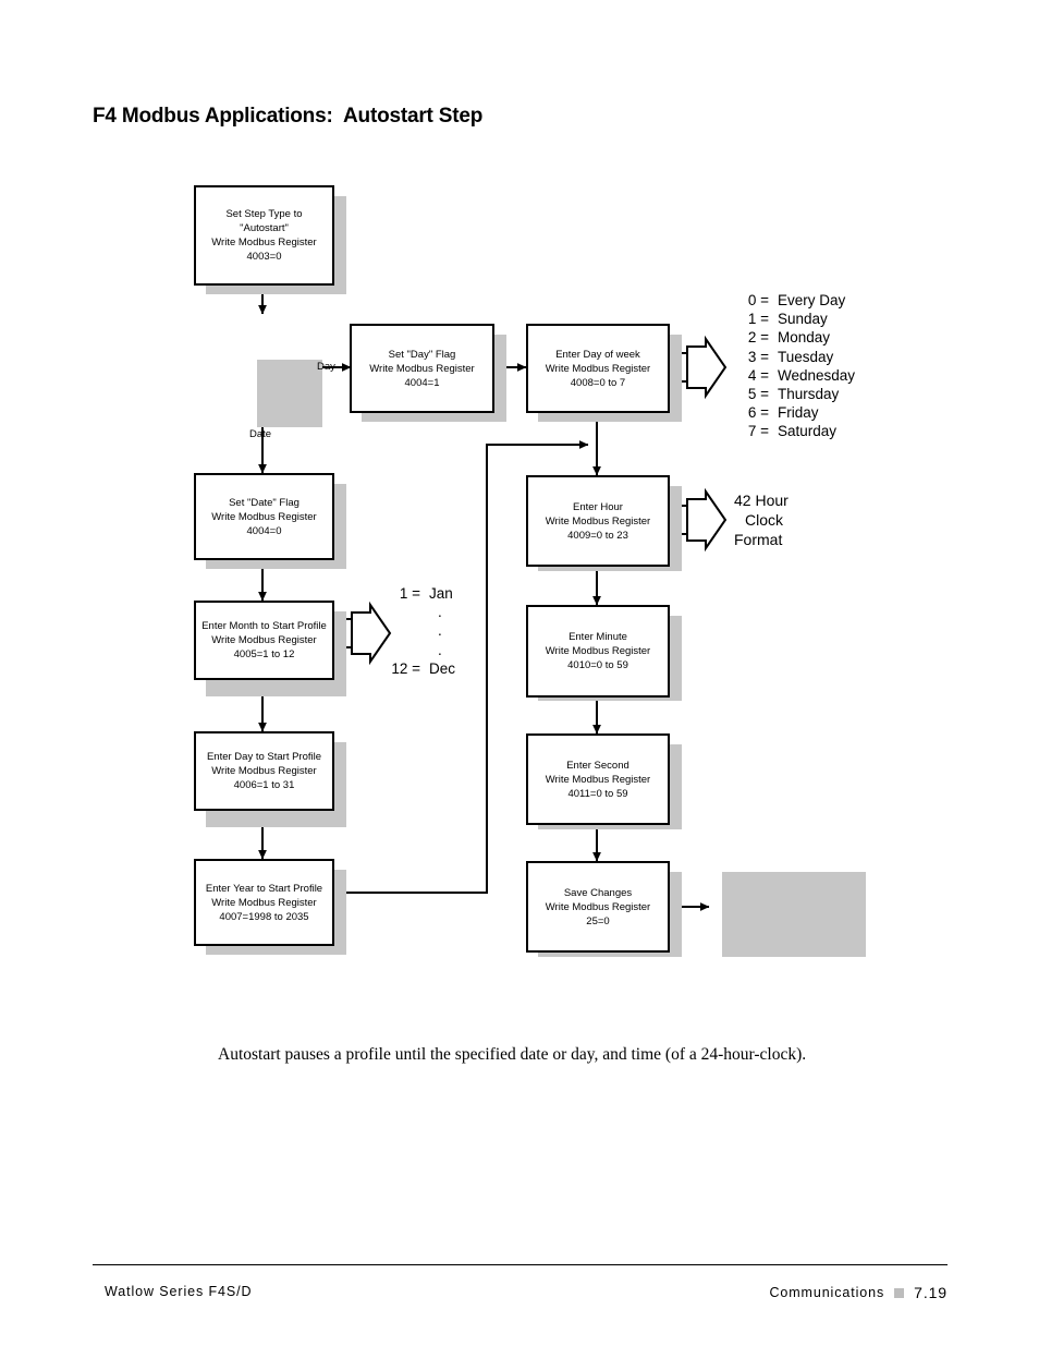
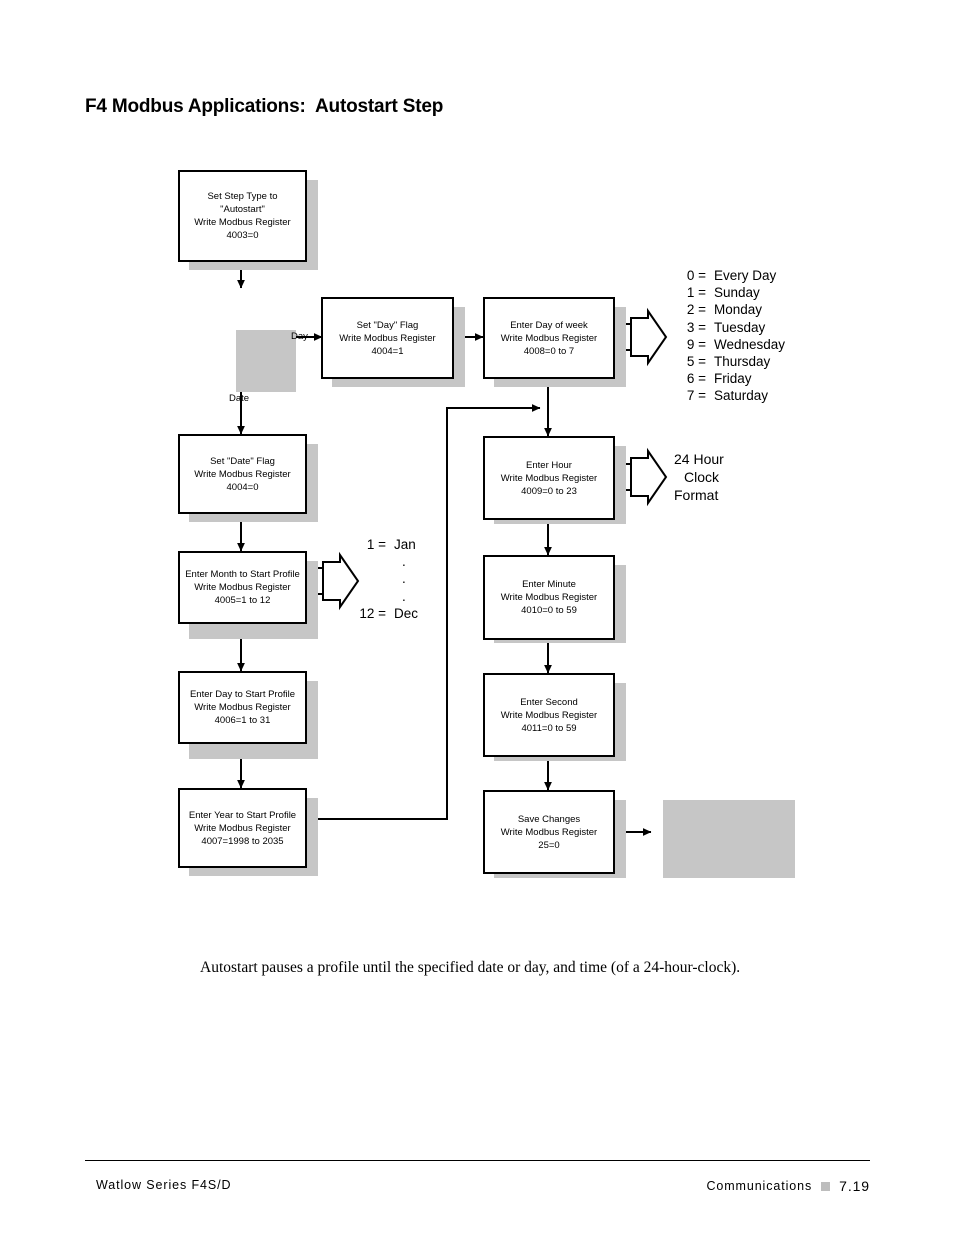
  F4 Modbus Applications: Autostart Step
  Set Step Type to
  "Autostart"
  Write Modbus Register
  4003=0
  Day
  Date
  Set "Day" Flag
  Write Modbus Register
  4004=1
  Enter Day of week
  Write Modbus Register
  4008=0 to 7
  0 =
  Every Day
  1 =
  Sunday
  2 =
  Monday
  3 =
  Tuesday
- 4 =
+ 9 =
  Wednesday
  5 =
  Thursday
  6 =
  Friday
  7 =
  Saturday
  Set "Date" Flag
  Write Modbus Register
  4004=0
  Enter Month to Start Profile
  Write Modbus Register
  4005=1 to 12
  1 =
  Jan
  .
  .
  .
  12 =
  Dec
  Enter Day to Start Profile
  Write Modbus Register
  4006=1 to 31
  Enter Year to Start Profile
  Write Modbus Register
  4007=1998 to 2035
  Enter Hour
  Write Modbus Register
  4009=0 to 23
- 42 Hour
+ 24 Hour
  Clock
  Format
  Enter Minute
  Write Modbus Register
  4010=0 to 59
  Enter Second
  Write Modbus Register
  4011=0 to 59
  Save Changes
  Write Modbus Register
  25=0
  Autostart pauses a profile until the specified date or day, and time (of a 24-hour-clock).
  Watlow Series F4S/D
  Communications
  7.19
